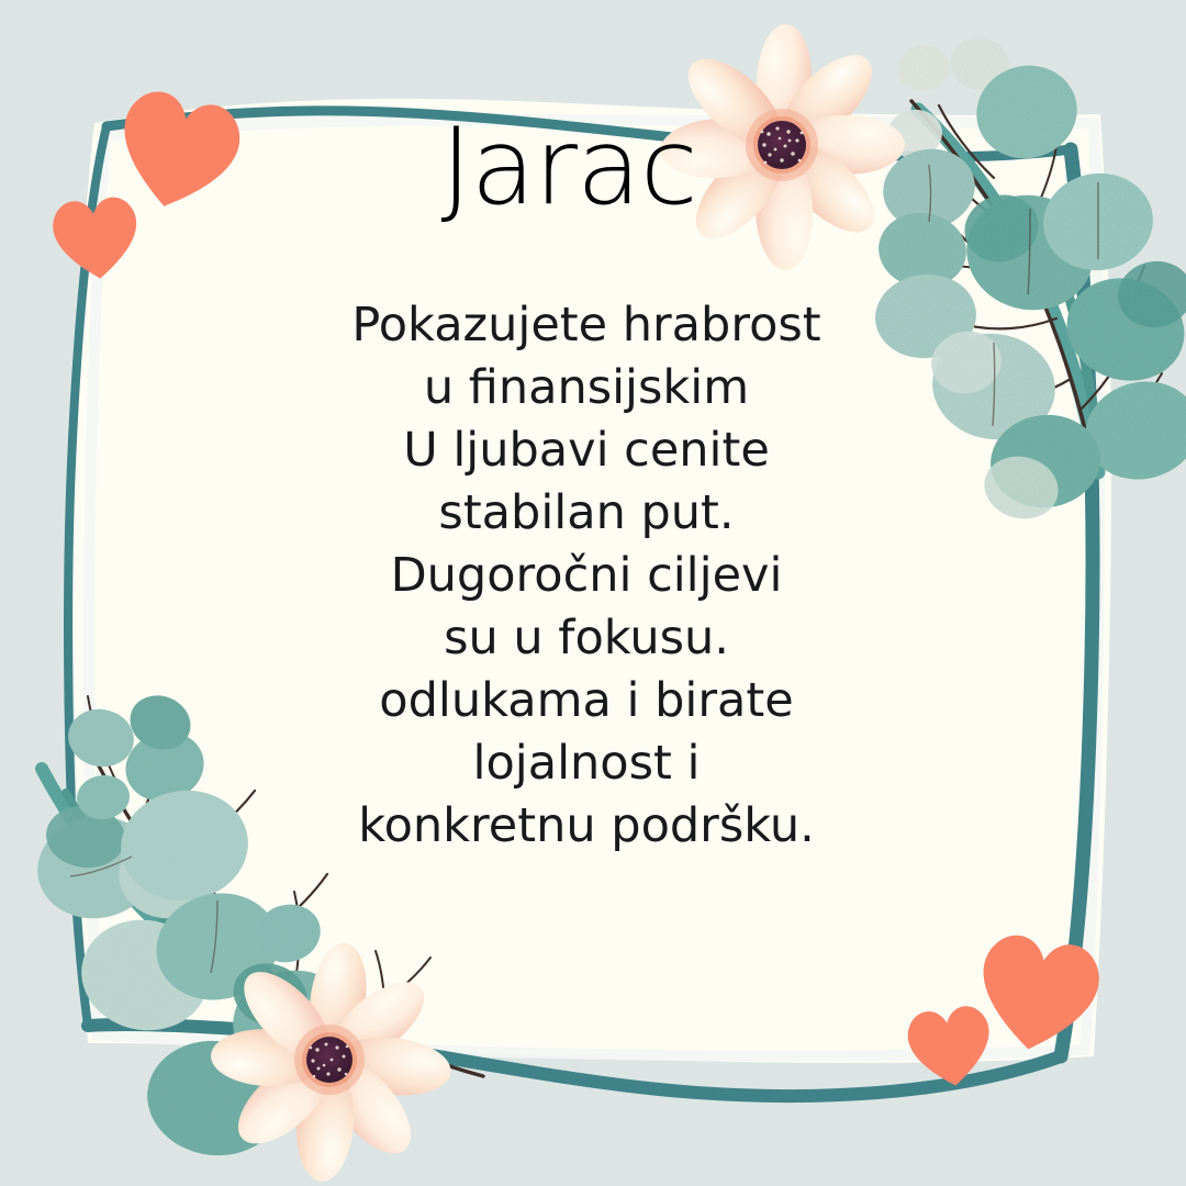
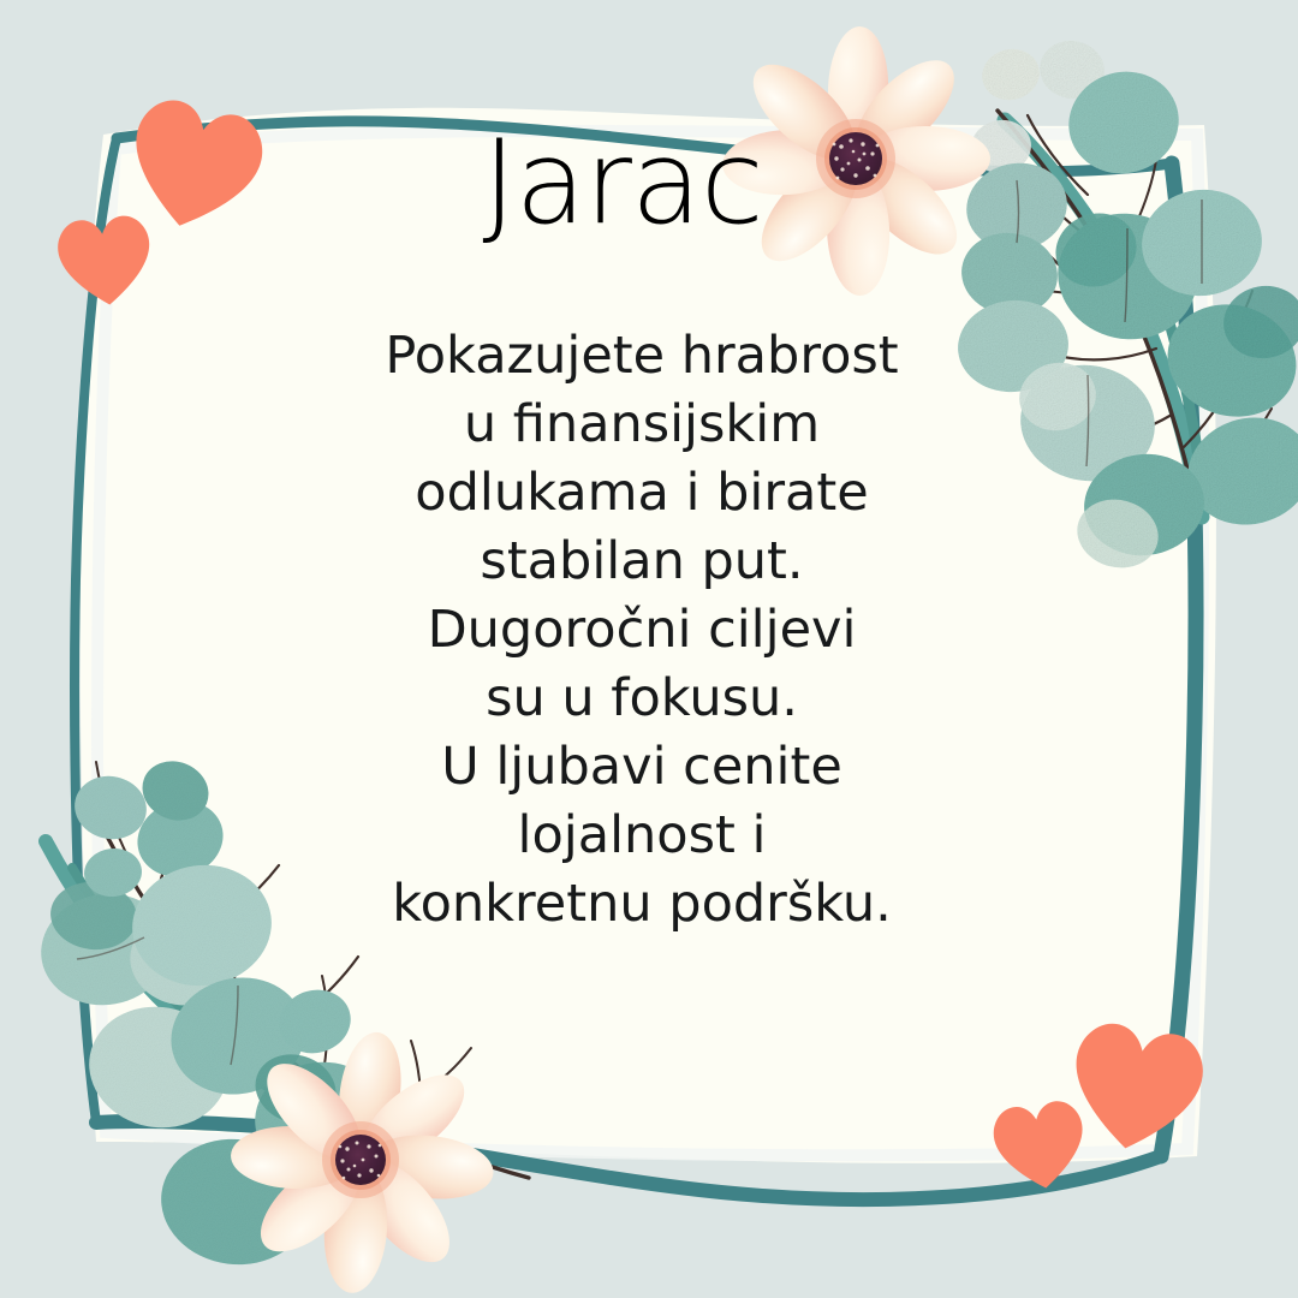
  Jarac
  Pokazujete hrabrost
  u finansijskim
- U ljubavi cenite
+ odlukama i birate
  stabilan put.
  Dugoročni ciljevi
  su u fokusu.
- odlukama i birate
+ U ljubavi cenite
  lojalnost i
  konkretnu podršku.
